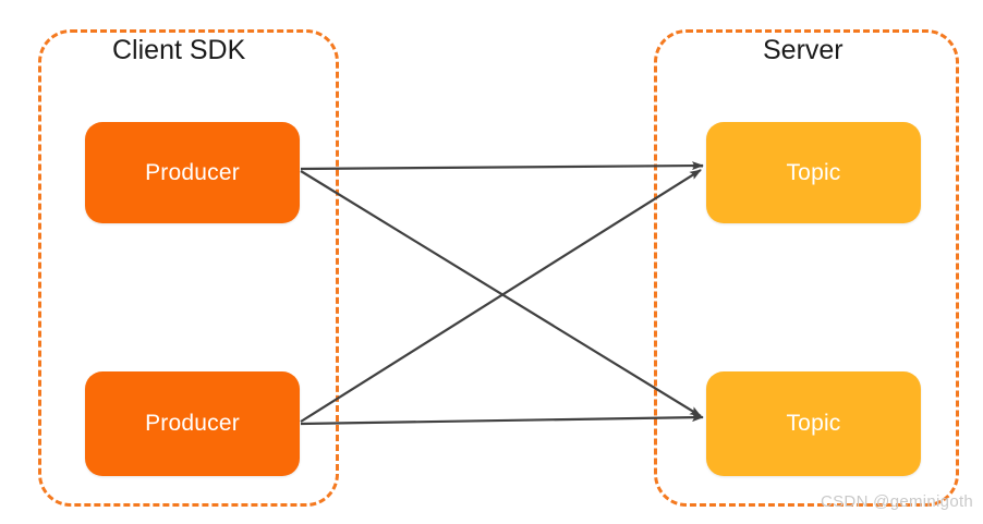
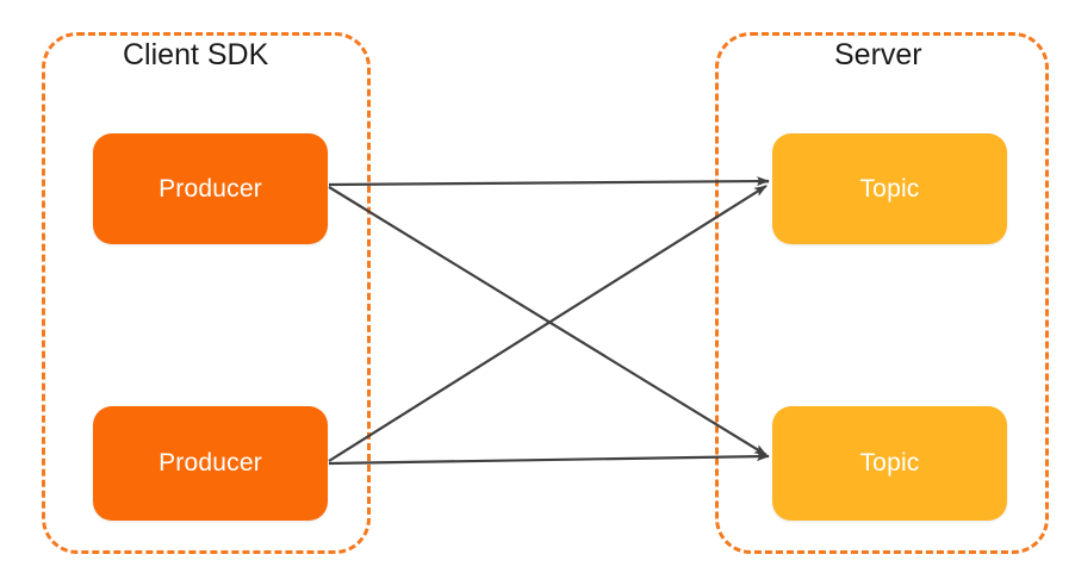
  Client SDK
  Server
  Producer
  Producer
  Topic
  Topic
- CSDN @geminigoth
